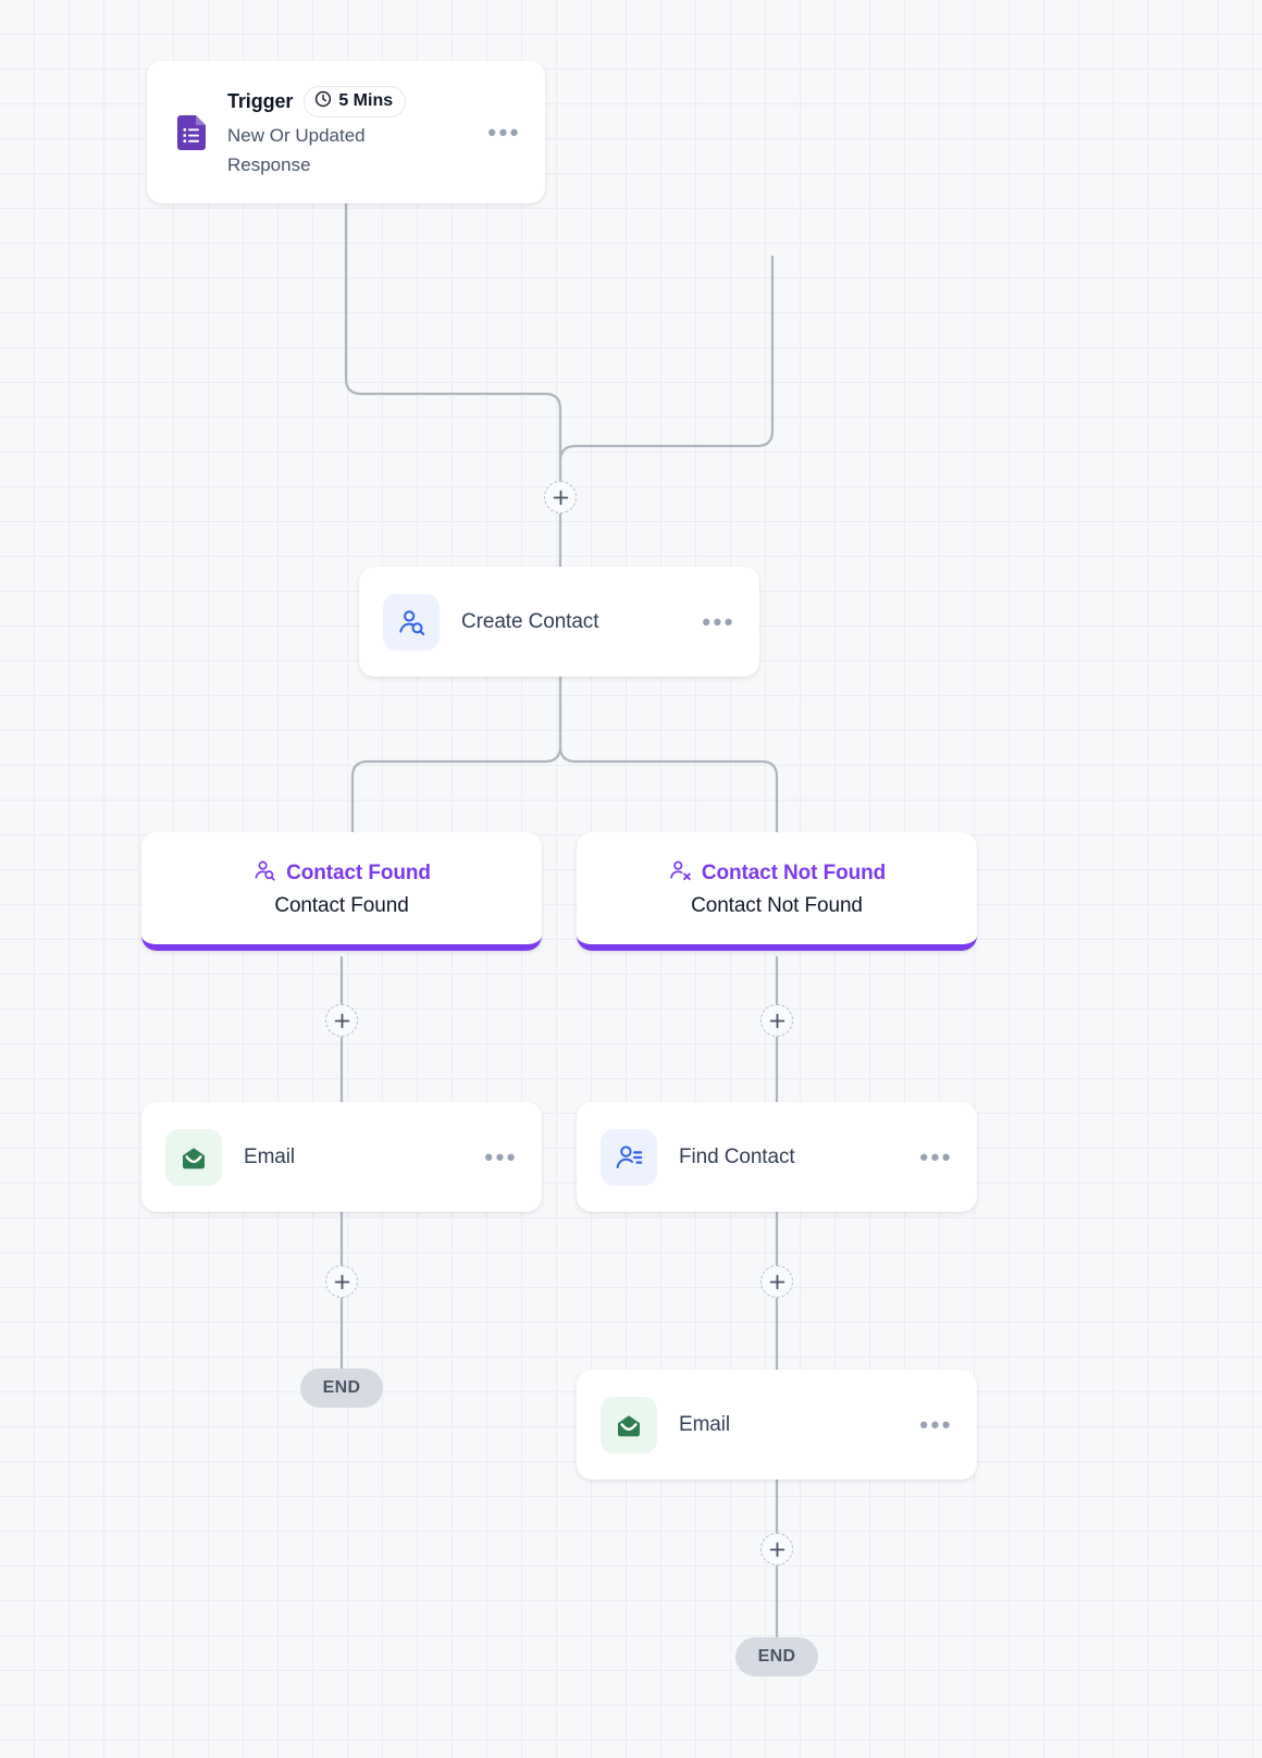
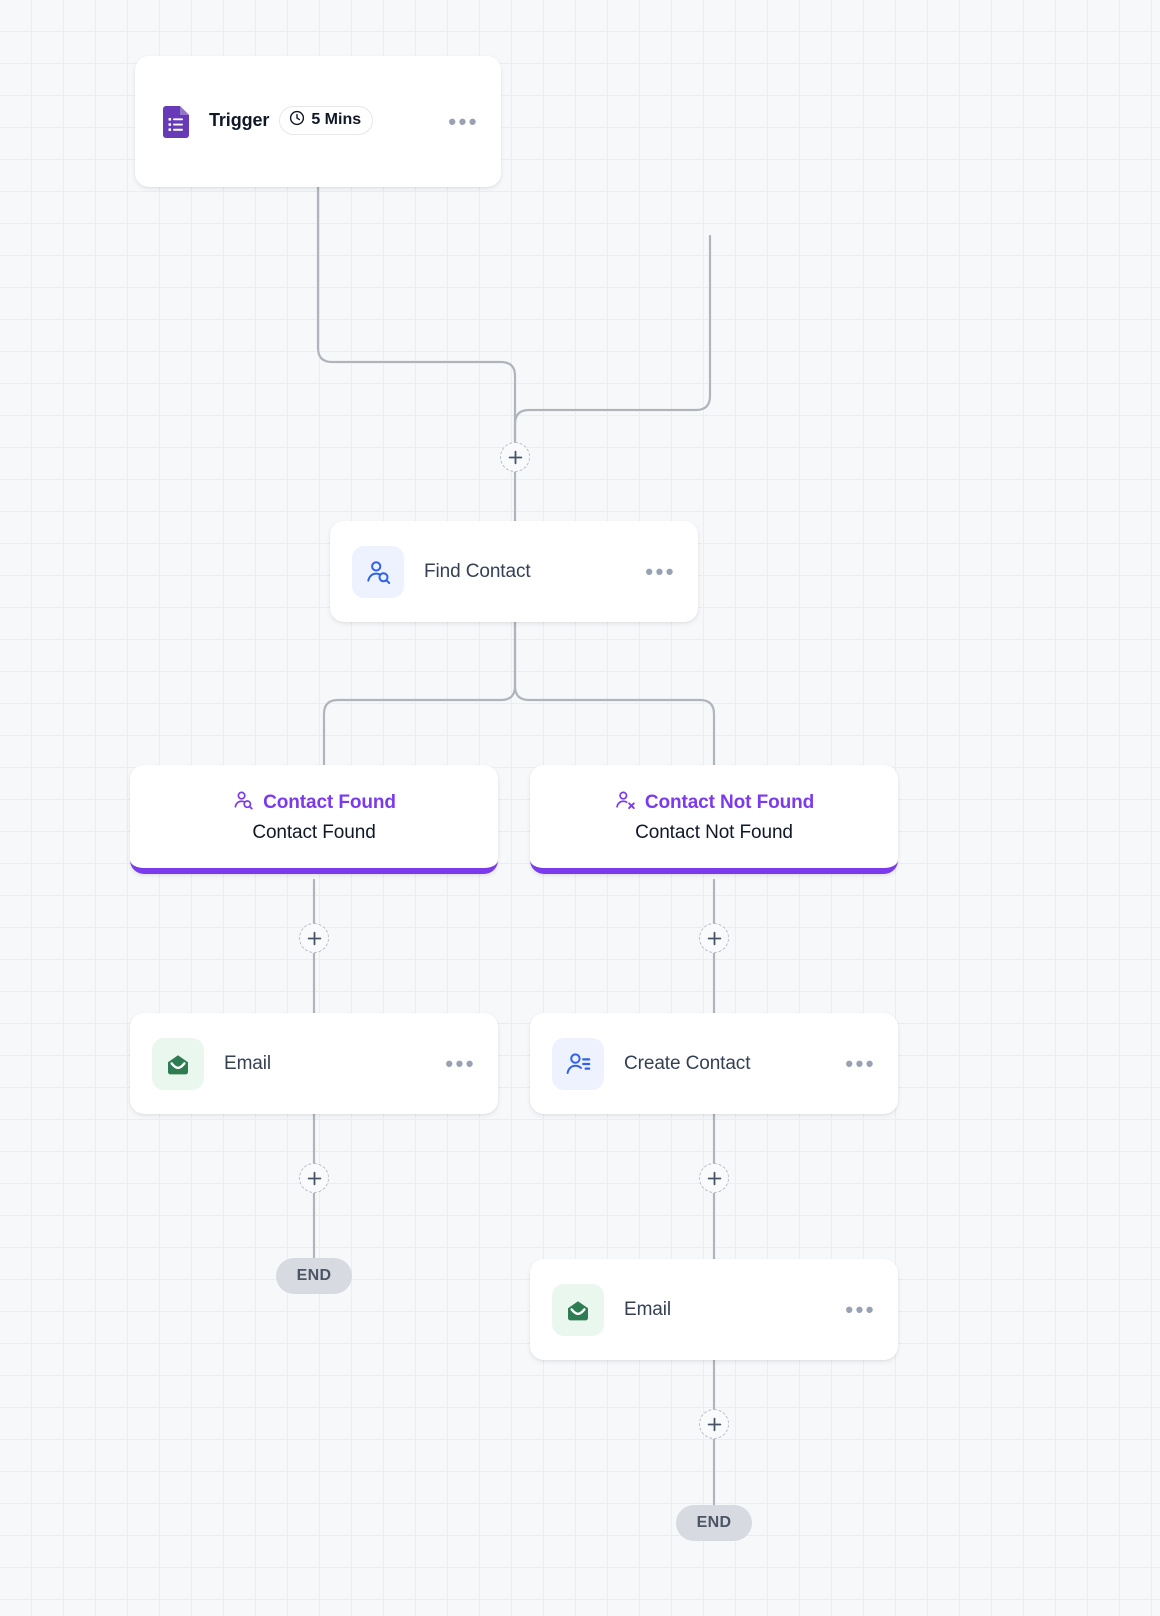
  Trigger
  5 Mins
- New Or Updated Response
  •••
- Create Contact
+ Find Contact
  •••
  Contact Found
  Contact Found
  Contact Not Found
  Contact Not Found
  Email
  •••
- Find Contact
+ Create Contact
  •••
  END
  Email
  •••
  END
